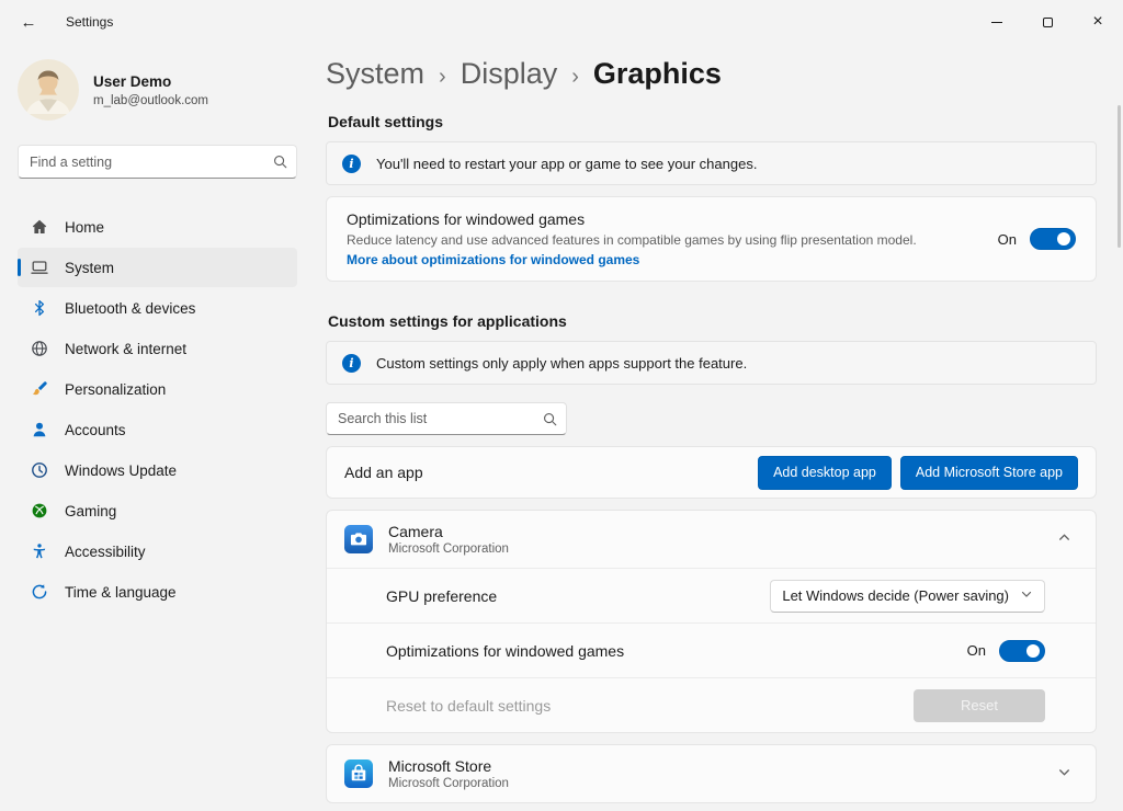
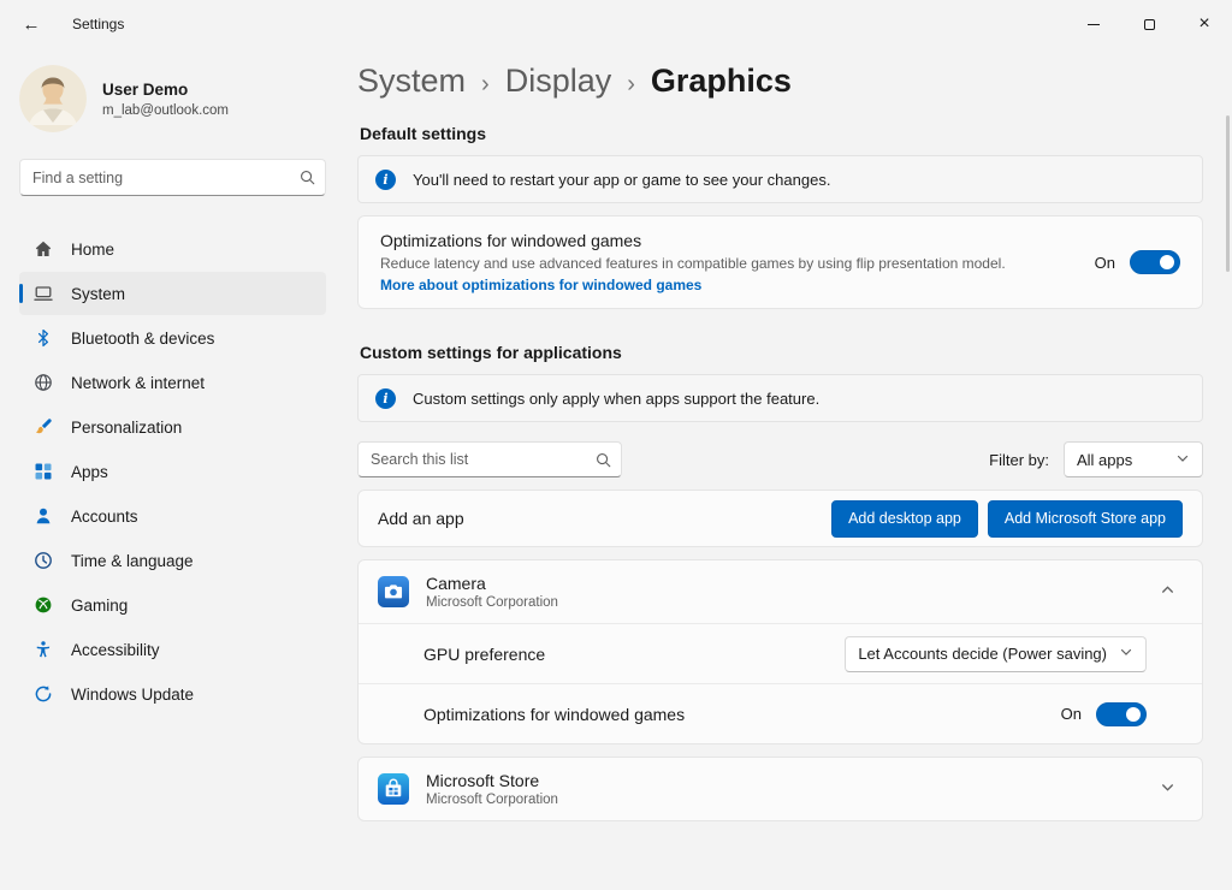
  ←
  Settings
  ×
  User Demo
  m_lab@outlook.com
  Find a setting
  Home
  System
  Bluetooth & devices
  Network & internet
  Personalization
+ Apps
  Accounts
- Windows Update
+ Time & language
  Gaming
  Accessibility
- Time & language
+ Windows Update
  System
  ›
  Display
  ›
  Graphics
  Default settings
  i
  You'll need to restart your app or game to see your changes.
  Optimizations for windowed games
  Reduce latency and use advanced features in compatible games by using flip presentation model.
  More about optimizations for windowed games
  On
  Custom settings for applications
  i
  Custom settings only apply when apps support the feature.
  Search this list
+ Filter by:
+ All apps
  Add an app
  Add desktop app
  Add Microsoft Store app
  Camera
  Microsoft Corporation
  GPU preference
- Let Windows decide (Power saving)
+ Let Accounts decide (Power saving)
  Optimizations for windowed games
  On
- Reset to default settings
- Reset
  Microsoft Store
  Microsoft Corporation
